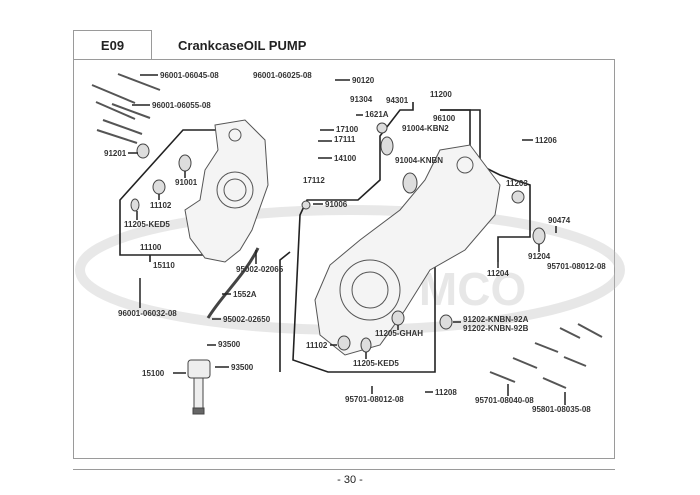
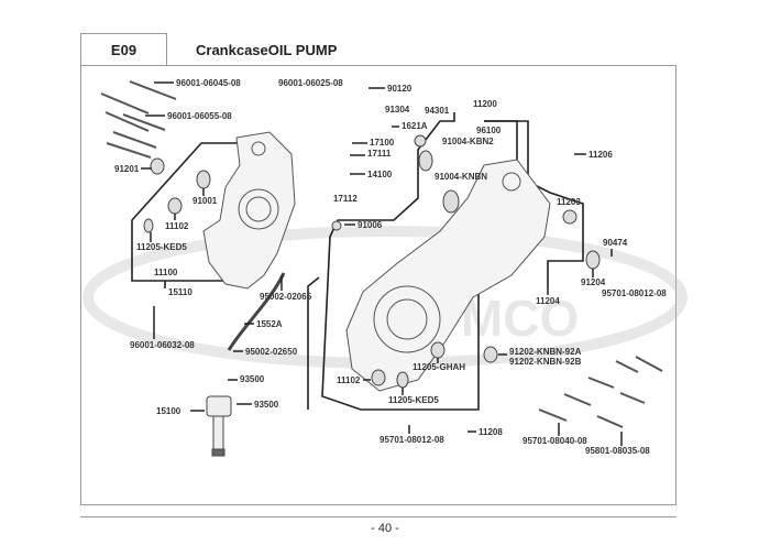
  E09
  CrankcaseOIL PUMP
  96001-06045-08
  96001-06055-08
  91201
  91001
  11102
  11205-KED5
  11100
  96001-06025-08
  90120
  91304
  1621A
  94301
  17100
  17111
  14100
  17112
  11200
  96100
  91004-KBN2
  91004-KNBN
  11206
  11203
  91006
  90474
  91204
  95701-08012-08
  11204
  15110
  95002-02065
  1552A
  96001-06032-08
  95002-02650
  93500
  93500
  15100
  11205-GHAH
  11102
  11205-KED5
  91202-KNBN-92A
  91202-KNBN-92B
  95701-08012-08
  11208
  95701-08040-08
  95801-08035-08
- - 30 -
+ - 40 -
